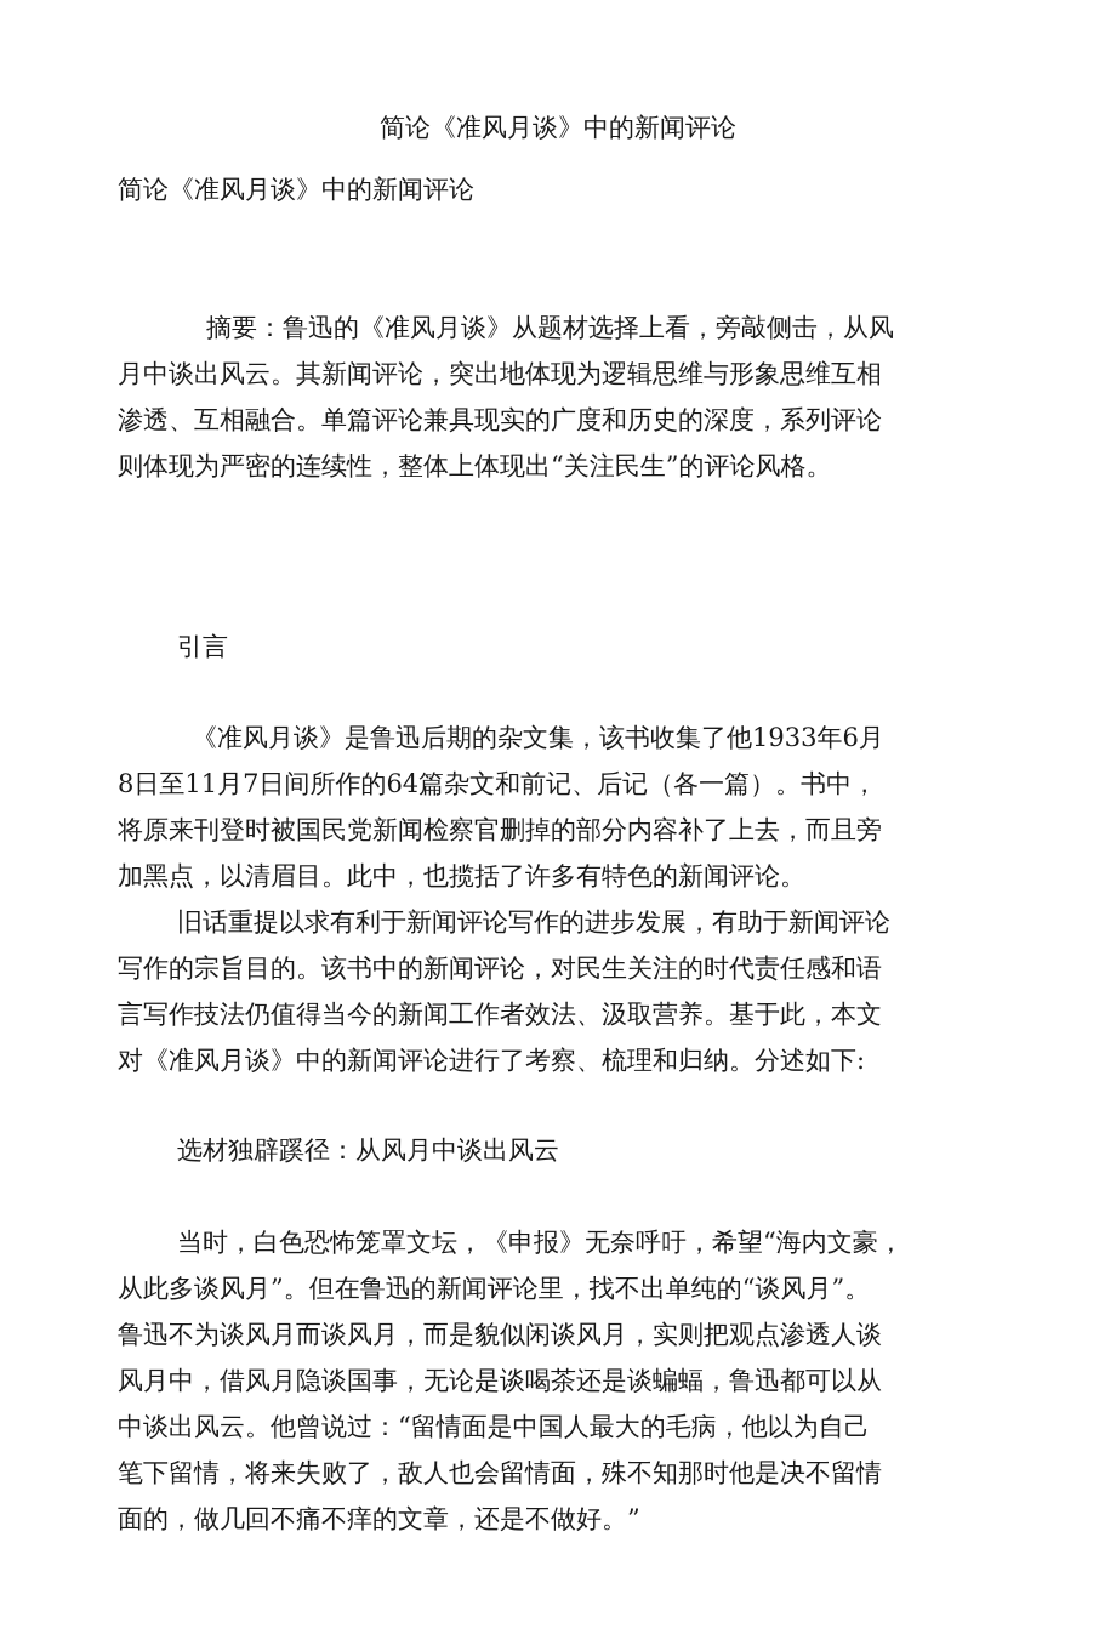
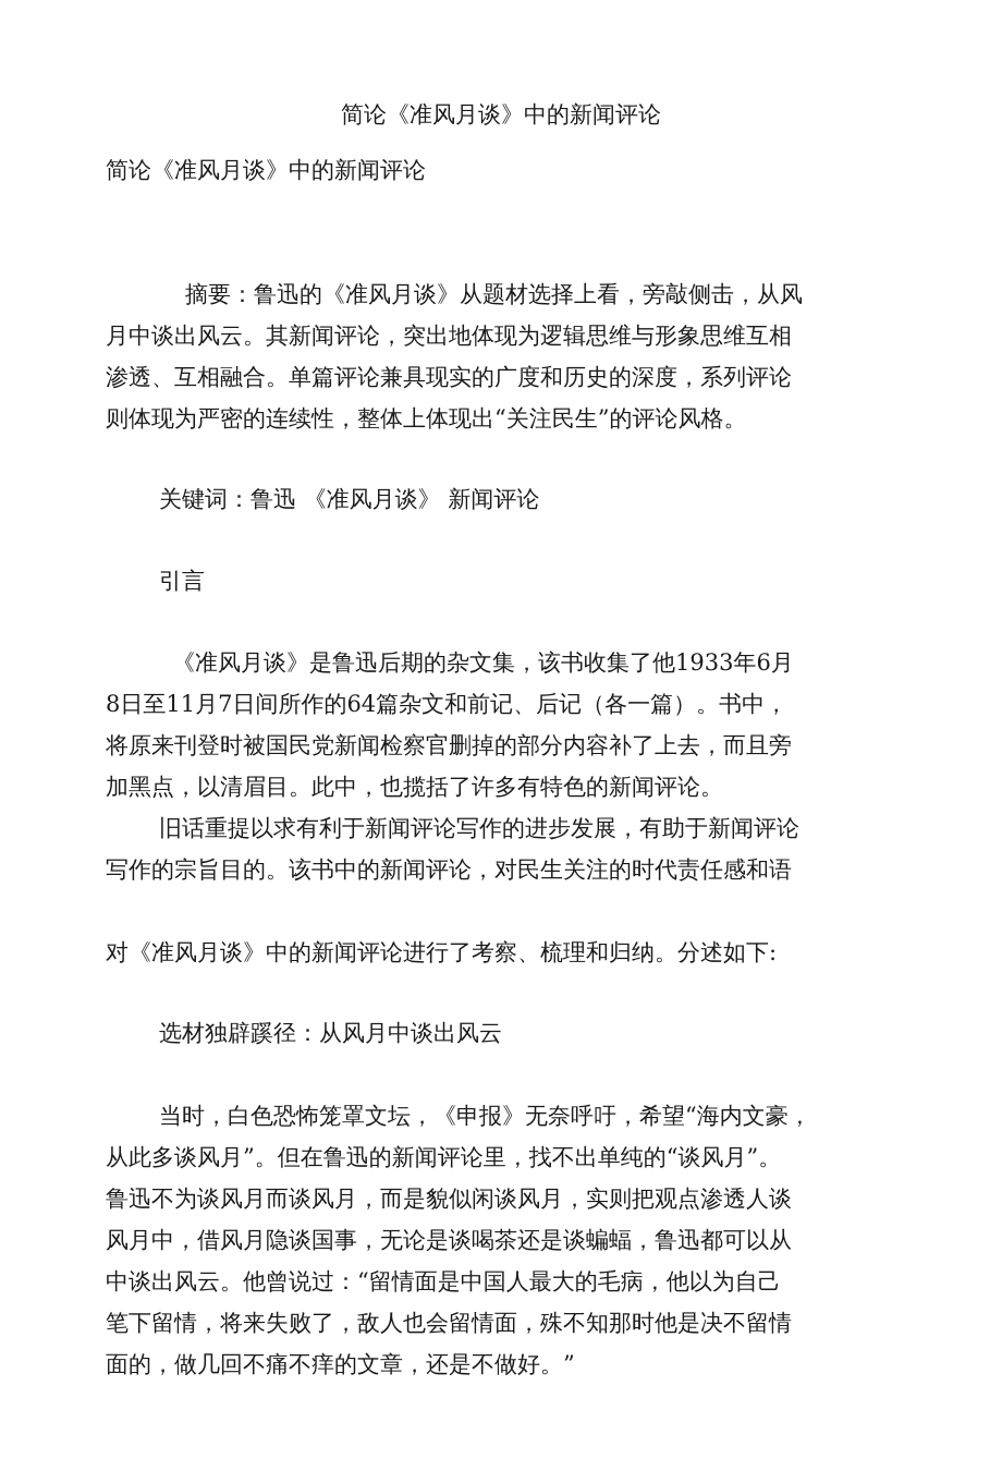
  简论《准风月谈》中的新闻评论
  简论《准风月谈》中的新闻评论
  摘要：鲁迅的《准风月谈》从题材选择上看，旁敲侧击，从风
  月中谈出风云。其新闻评论，突出地体现为逻辑思维与形象思维互相
  渗透、互相融合。单篇评论兼具现实的广度和历史的深度，系列评论
  则体现为严密的连续性，整体上体现出“关注民生”的评论风格。
+ 关键词：鲁迅 《准风月谈》 新闻评论
  引言
  《准风月谈》是鲁迅后期的杂文集，该书收集了他1933年6月
  8日至11月7日间所作的64篇杂文和前记、后记（各一篇）。书中，
  将原来刊登时被国民党新闻检察官删掉的部分内容补了上去，而且旁
  加黑点，以清眉目。此中，也揽括了许多有特色的新闻评论。
  旧话重提以求有利于新闻评论写作的进步发展，有助于新闻评论
  写作的宗旨目的。该书中的新闻评论，对民生关注的时代责任感和语
- 言写作技法仍值得当今的新闻工作者效法、汲取营养。基于此，本文
  对《准风月谈》中的新闻评论进行了考察、梳理和归纳。分述如下:
  选材独辟蹊径：从风月中谈出风云
  当时，白色恐怖笼罩文坛，《申报》无奈呼吁，希望“海内文豪，
  从此多谈风月”。但在鲁迅的新闻评论里，找不出单纯的“谈风月”。
  鲁迅不为谈风月而谈风月，而是貌似闲谈风月，实则把观点渗透人谈
  风月中，借风月隐谈国事，无论是谈喝茶还是谈蝙蝠，鲁迅都可以从
  中谈出风云。他曾说过：“留情面是中国人最大的毛病，他以为自己
  笔下留情，将来失败了，敌人也会留情面，殊不知那时他是决不留情
  面的，做几回不痛不痒的文章，还是不做好。”
